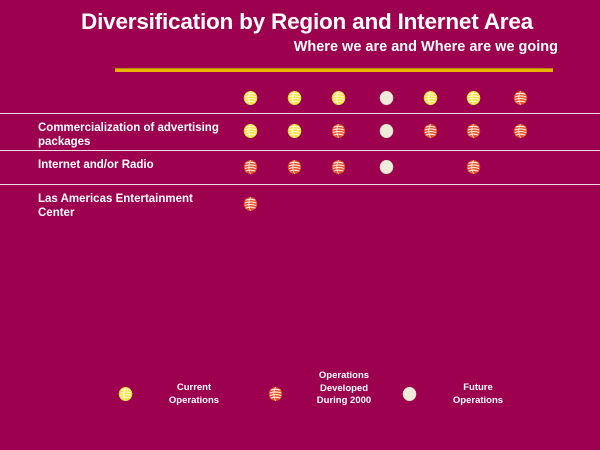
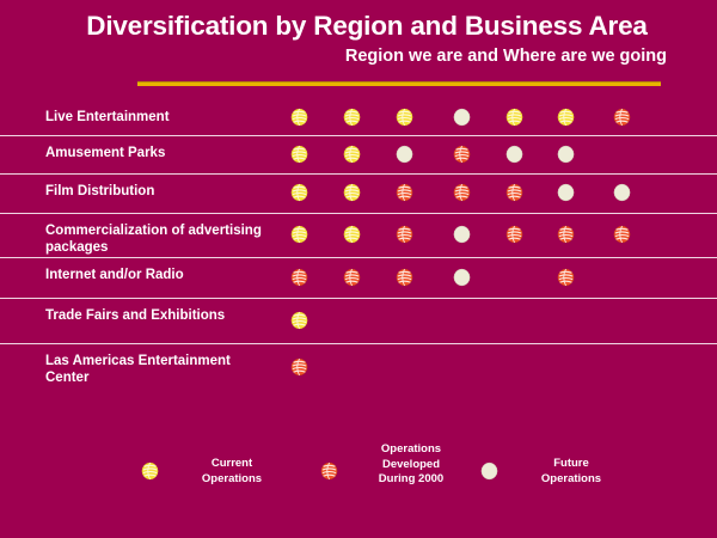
- Diversification by Region and Internet Area
+ Diversification by Region and Business Area
- Where we are and Where are we going
+ Region we are and Where are we going
+ Live Entertainment
+ Amusement Parks
+ Film Distribution
  Commercialization of advertising packages
  Internet and/or Radio
+ Trade Fairs and Exhibitions
  Las Americas Entertainment Center
  Current
  Operations
  Operations
  Developed
  During 2000
  Future
  Operations
